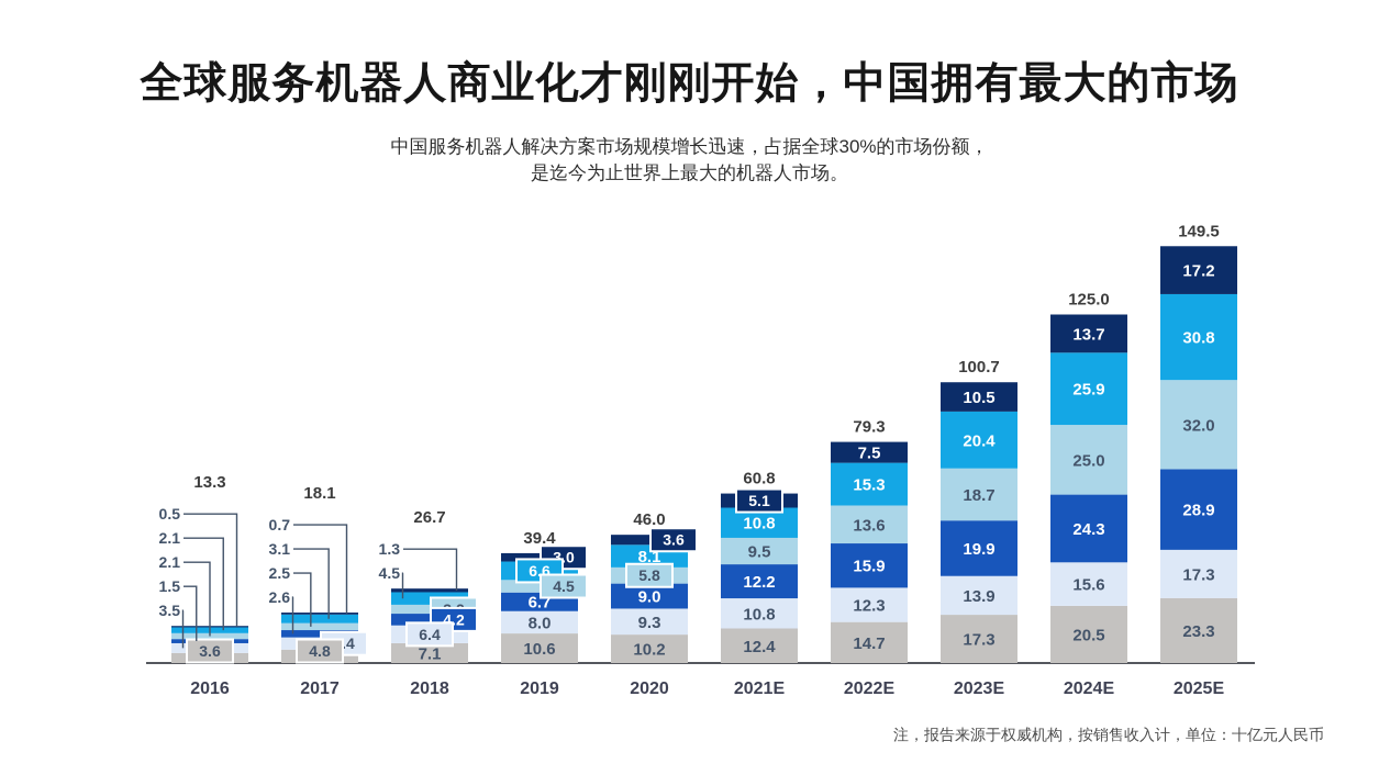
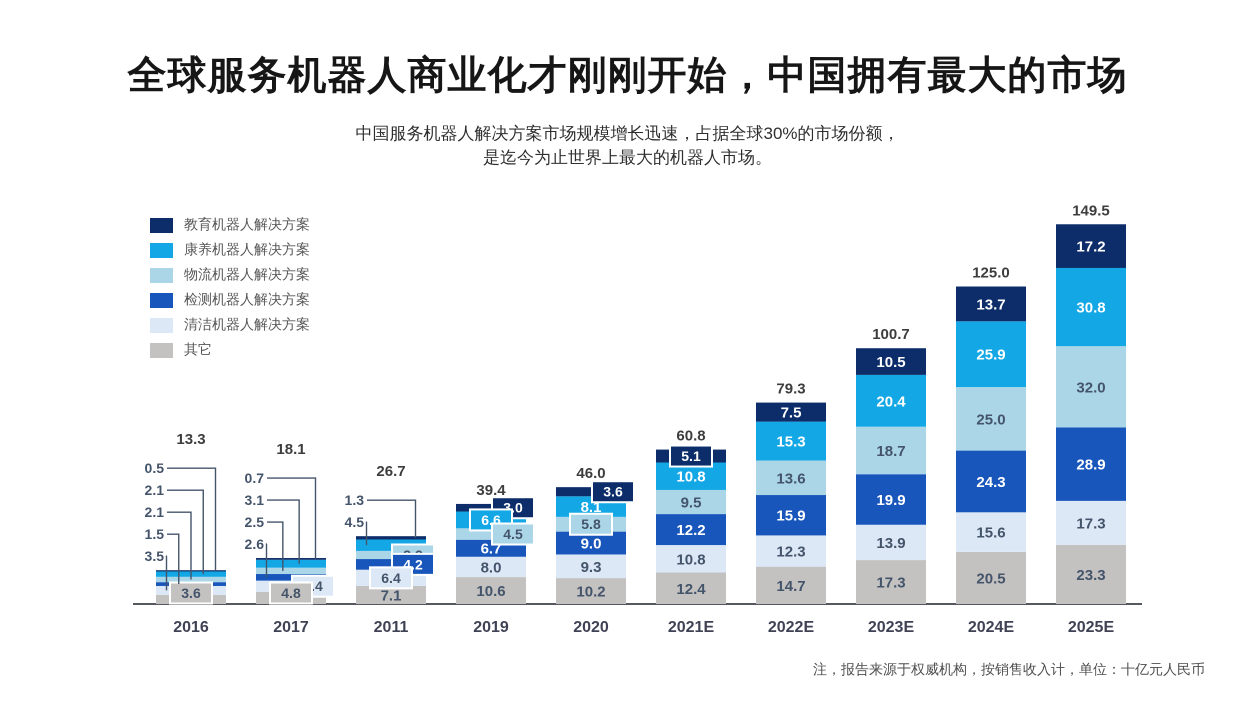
  全球服务机器人商业化才刚刚开始，中国拥有最大的市场
  中国服务机器人解决方案市场规模增长迅速，占据全球30%的市场份额，
  是迄今为止世界上最大的机器人市场。
+ 教育机器人解决方案
+ 康养机器人解决方案
+ 物流机器人解决方案
+ 检测机器人解决方案
+ 清洁机器人解决方案
+ 其它
  3.6
  0.5
  2.1
  2.1
  1.5
  3.5
  13.3
  2016
  4.8
  0.7
  3.1
  2.5
  2.6
  18.1
  2017
  4.2
  6.4
  7.1
  1.3
  4.5
  26.7
- 2018
+ 2011
  3.0
  6.6
  4.5
  6.7
  8.0
  10.6
  39.4
  2019
  3.6
  8.1
  5.8
  9.0
  9.3
  10.2
  46.0
  2020
  5.1
  10.8
  9.5
  12.2
  10.8
  12.4
  60.8
  2021E
  7.5
  15.3
  13.6
  15.9
  12.3
  14.7
  79.3
  2022E
  10.5
  20.4
  18.7
  19.9
  13.9
  17.3
  100.7
  2023E
  13.7
  25.9
  25.0
  24.3
  15.6
  20.5
  125.0
  2024E
  17.2
  30.8
  32.0
  28.9
  17.3
  23.3
  149.5
  2025E
  注，报告来源于权威机构，按销售收入计，单位：十亿元人民币
